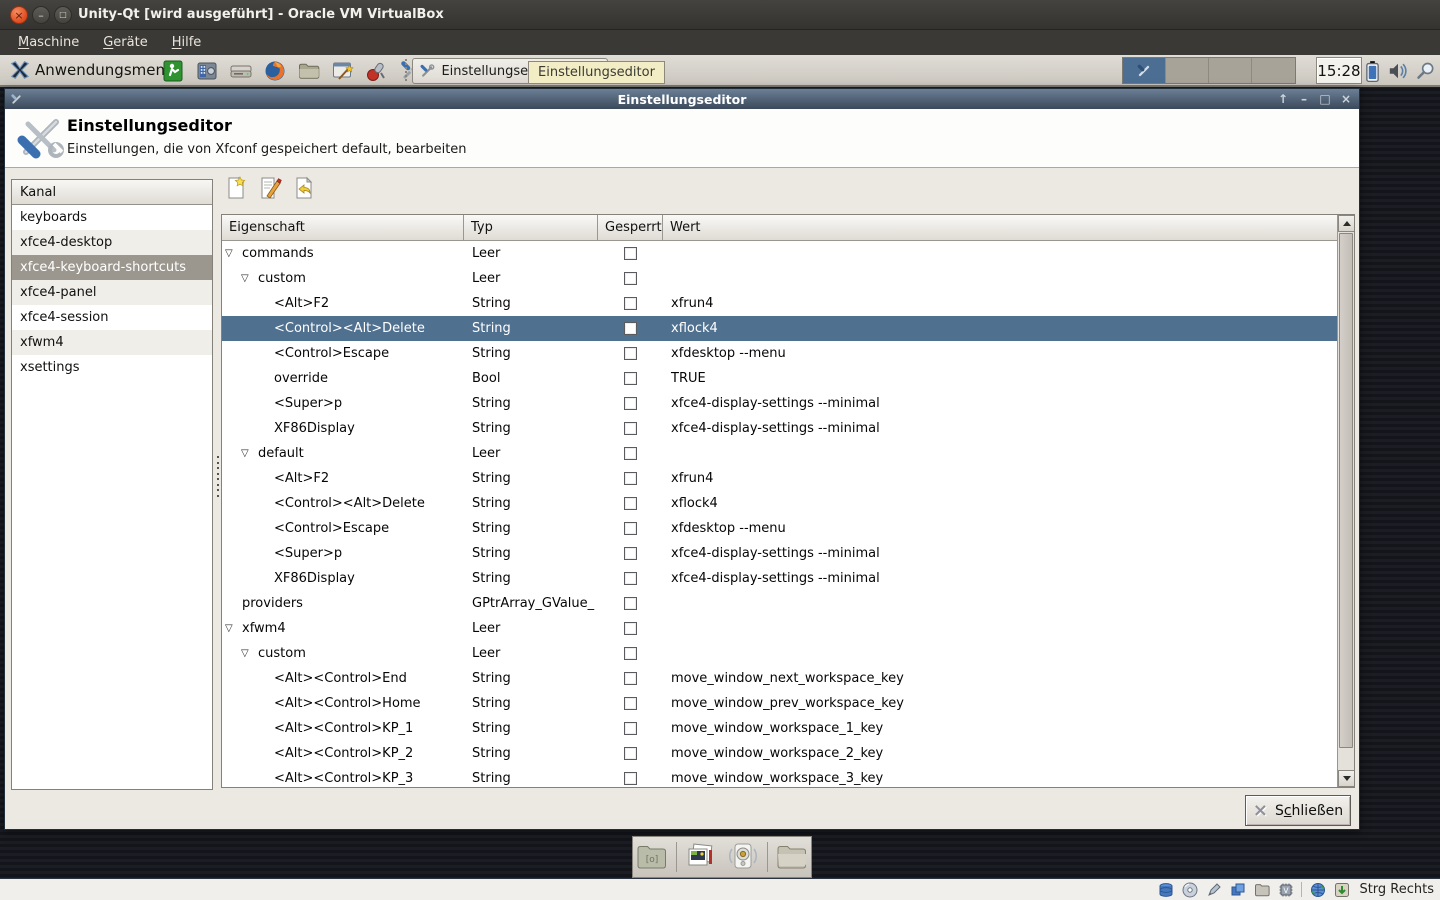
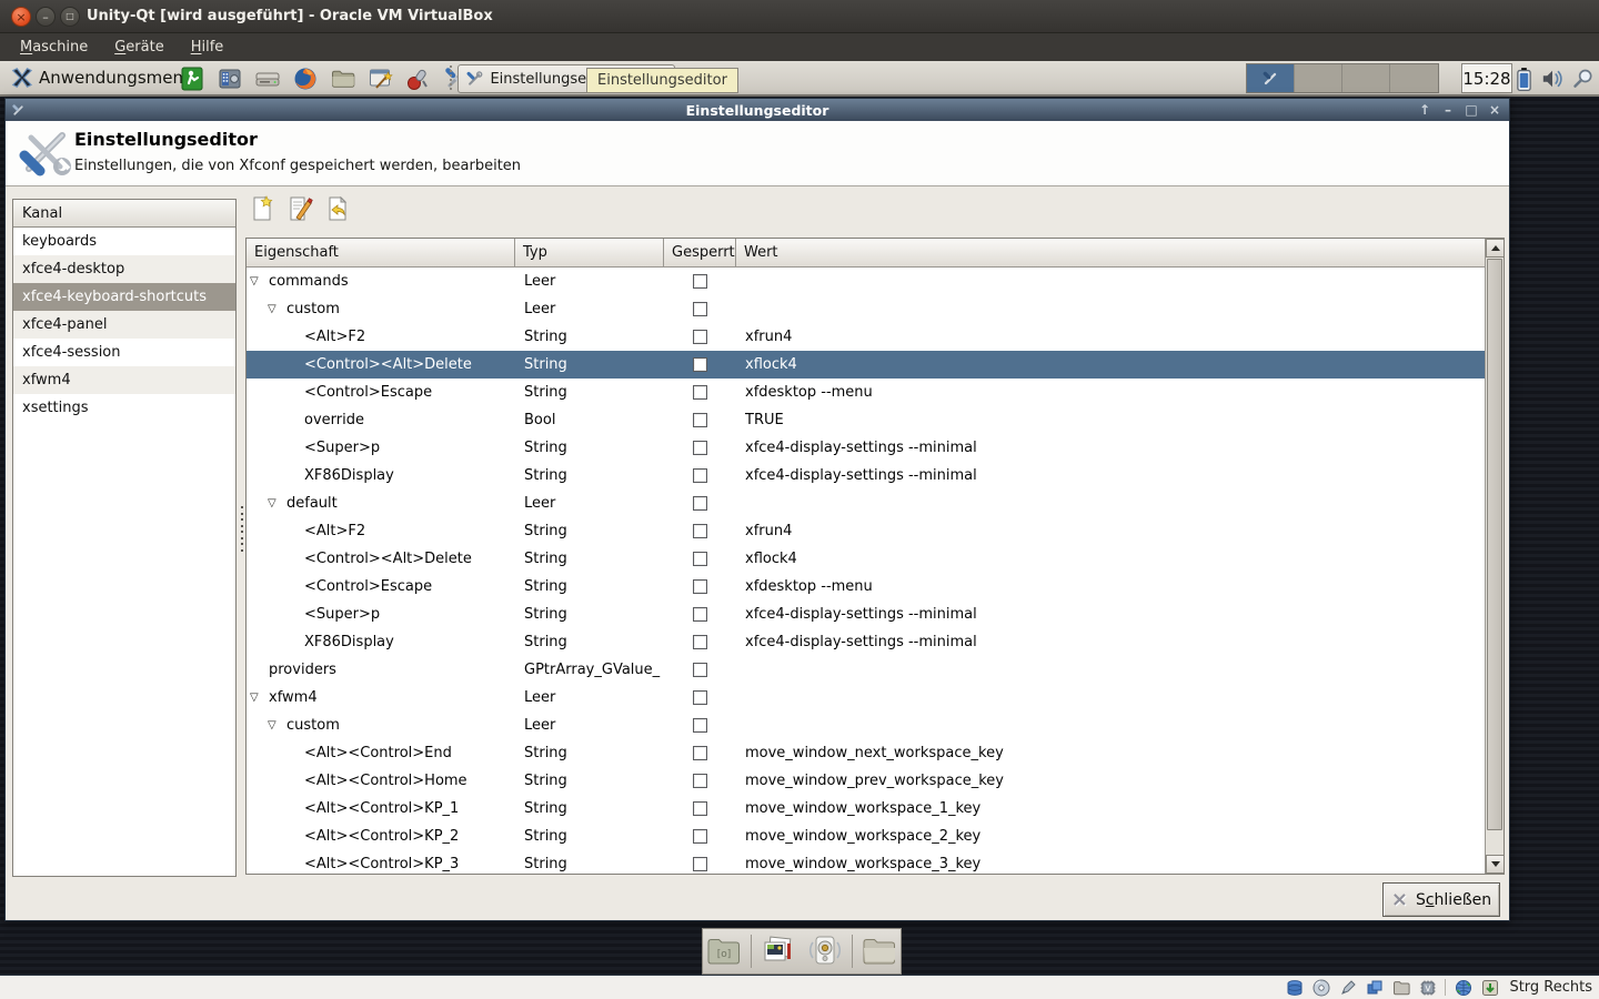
  ×
  –
  □
  Unity-Qt [wird ausgeführt] - Oracle VM VirtualBox
  Maschine
  Geräte
  Hilfe
  Anwendungsmen
  Einstellungse
  15:28
  Einstellungseditor
  Einstellungseditor
  ↑
  –
  □
  ×
  Einstellungseditor
- Einstellungen, die von Xfconf gespeichert default, bearbeiten
+ Einstellungen, die von Xfconf gespeichert werden, bearbeiten
  Kanal
  keyboards
  xfce4-desktop
  xfce4-keyboard-shortcuts
  xfce4-panel
  xfce4-session
  xfwm4
  xsettings
  Eigenschaft
  Typ
  Gesperrt
  Wert
  commands
  Leer
  custom
  Leer
  <Alt>F2
  String
  xfrun4
  <Control><Alt>Delete
  String
  xflock4
  <Control>Escape
  String
  xfdesktop --menu
  override
  Bool
  TRUE
  <Super>p
  String
  xfce4-display-settings --minimal
  XF86Display
  String
  xfce4-display-settings --minimal
  default
  Leer
  <Alt>F2
  String
  xfrun4
  <Control><Alt>Delete
  String
  xflock4
  <Control>Escape
  String
  xfdesktop --menu
  <Super>p
  String
  xfce4-display-settings --minimal
  XF86Display
  String
  xfce4-display-settings --minimal
  providers
  GPtrArray_GValue_
  xfwm4
  Leer
  custom
  Leer
  <Alt><Control>End
  String
  move_window_next_workspace_key
  <Alt><Control>Home
  String
  move_window_prev_workspace_key
  <Alt><Control>KP_1
  String
  move_window_workspace_1_key
  <Alt><Control>KP_2
  String
  move_window_workspace_2_key
  <Alt><Control>KP_3
  String
  move_window_workspace_3_key
  ×
  Schließen
  [o]
  V
  Strg Rechts
